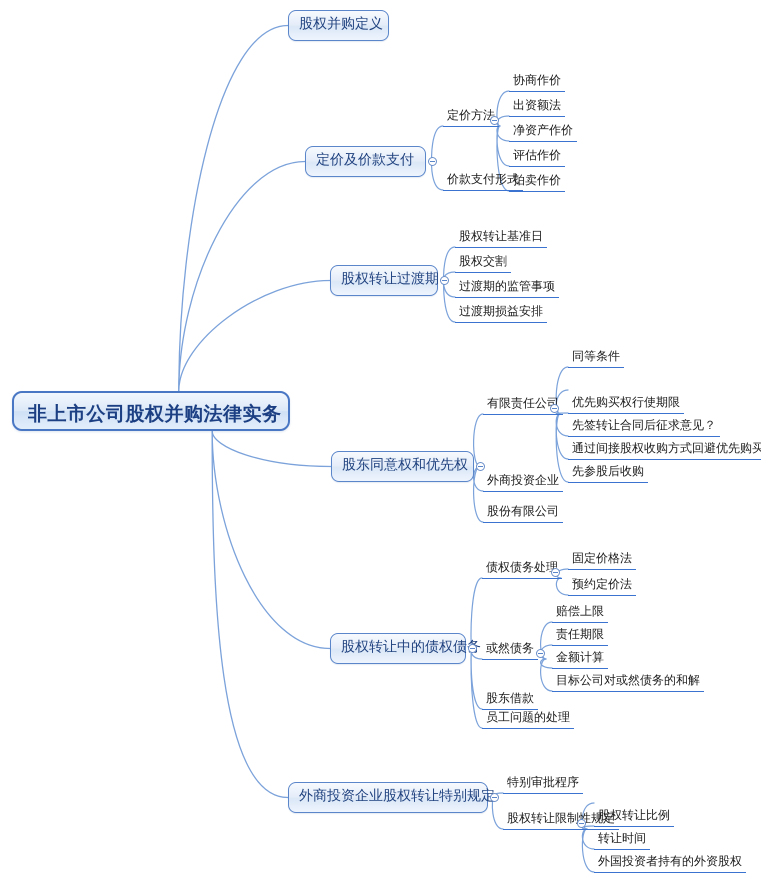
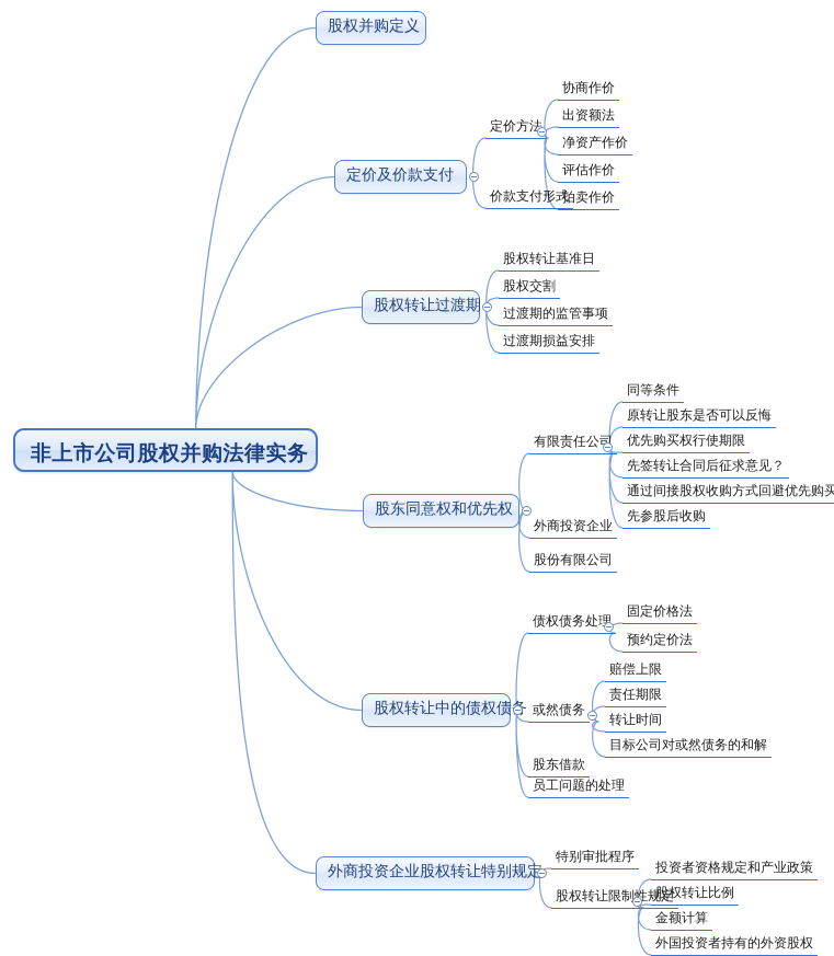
  非上市公司股权并购法律实务
  股权并购定义
  定价及价款支付
  定价方法
  协商作价
  出资额法
  净资产作价
  评估作价
  拍卖作价
  价款支付形式
  股权转让过渡期
  股权转让基准日
  股权交割
  过渡期的监管事项
  过渡期损益安排
  股东同意权和优先权
  有限责任公司
  同等条件
+ 原转让股东是否可以反悔
  优先购买权行使期限
  先签转让合同后征求意见？
  通过间接股权收购方式回避优先购买
  先参股后收购
  外商投资企业
  股份有限公司
  股权转让中的债权债
  债权债务处理
  固定价格法
  预约定价法
  或然债务
  赔偿上限
  责任期限
- 金额计算
+ 转让时间
  目标公司对或然债务的和解
  股东借款
  员工问题的处理
  外商投资企业股权转让特别规定
  特别审批程序
  股权转让限制性规定
+ 投资者资格规定和产业政策
  股权转让比例
- 转让时间
+ 金额计算
  外国投资者持有的外资股权
